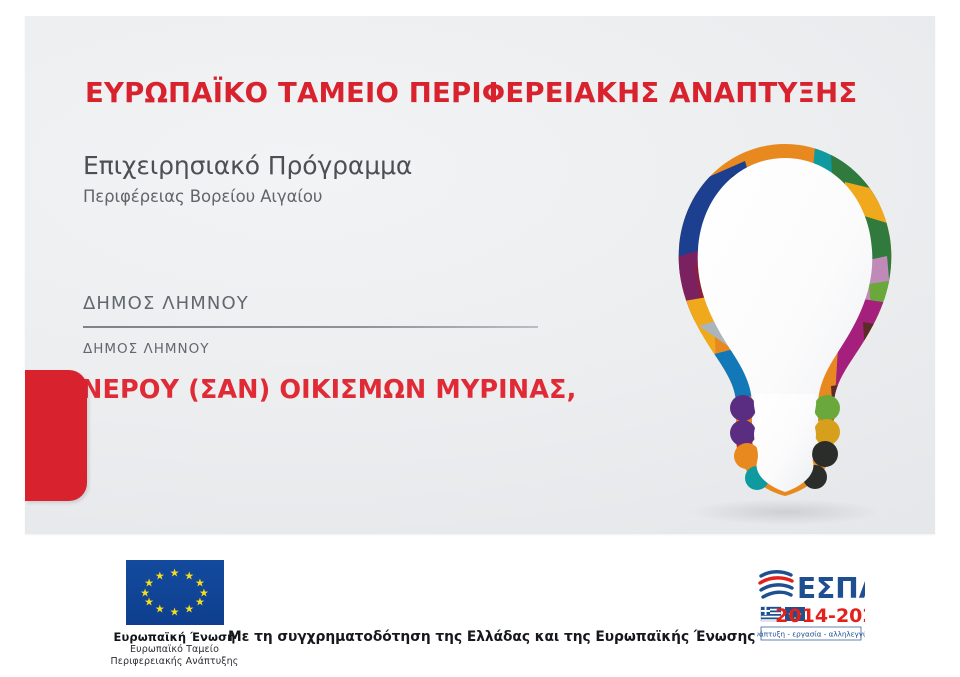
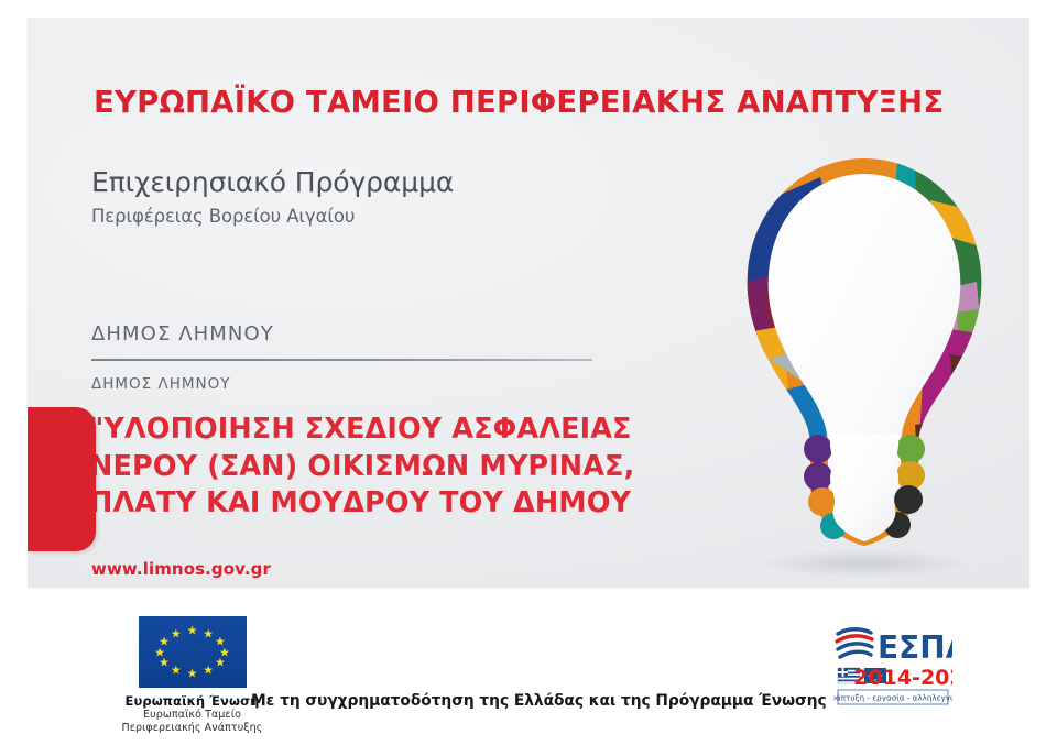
  ΕΥΡΩΠΑΪΚΟ ΤΑΜΕΙΟ ΠΕΡΙΦΕΡΕΙΑΚΗΣ ΑΝΑΠΤΥΞΗΣ
  Επιχειρησιακό Πρόγραμμα
  Περιφέρειας Βορείου Αιγαίου
  ΔΗΜΟΣ ΛΗΜΝΟΥ
  ΔΗΜΟΣ ΛΗΜΝΟΥ
+ "ΥΛΟΠΟΙΗΣΗ ΣΧΕΔΙΟΥ ΑΣΦΑΛΕΙΑΣ
  ΝΕΡΟΥ (ΣΑΝ) ΟΙΚΙΣΜΩΝ ΜΥΡΙΝΑΣ,
+ ΠΛΑΤΥ ΚΑΙ ΜΟΥΔΡΟΥ ΤΟΥ ΔΗΜΟΥ
+ www.limnos.gov.gr
  ★
  ★
  ★
  ★
  ★
  ★
  ★
  ★
  ★
  ★
  ★
  ★
  Ευρωπαϊκή Ένωση
  Ευρωπαϊκό Ταμείο
  Περιφερειακής Ανάπτυξης
- Με τη συγχρηματοδότηση της Ελλάδας και της Ευρωπαϊκής Ένωσης
+ Με τη συγχρηματοδότηση της Ελλάδας και της Πρόγραμμα Ένωσης
  ΕΣΠ
  2014-20
  νάπτυξη - εργασία - αλληλεγγ
